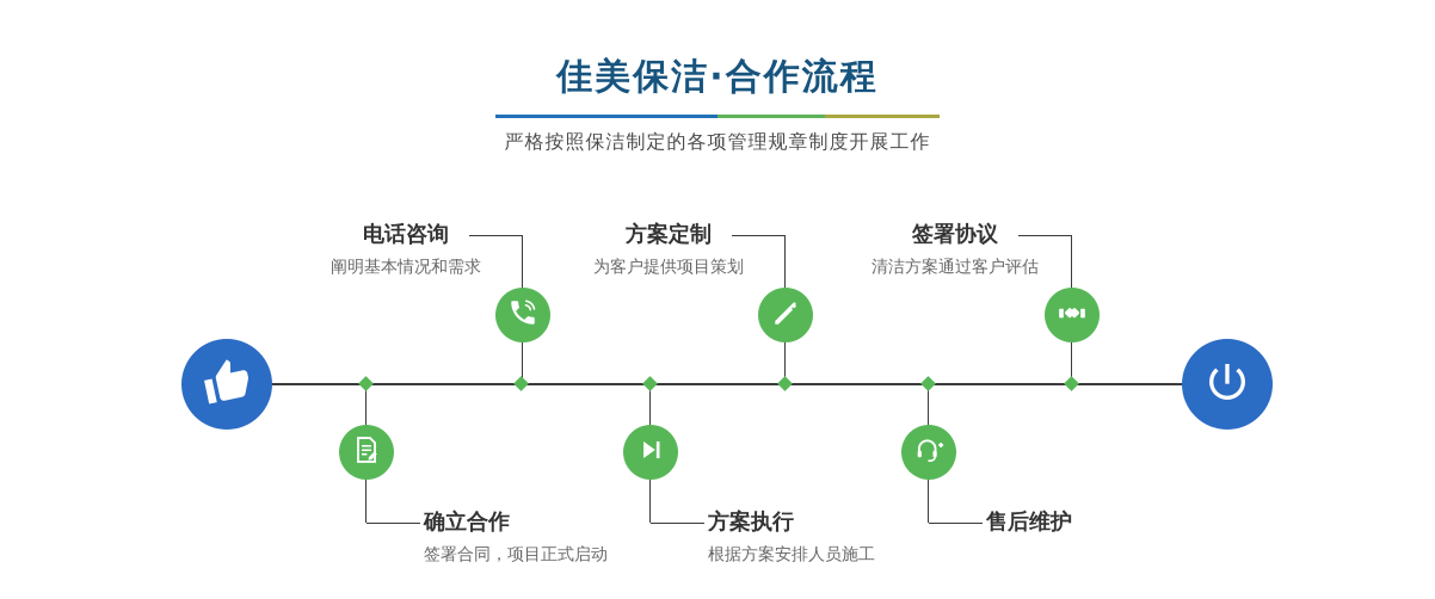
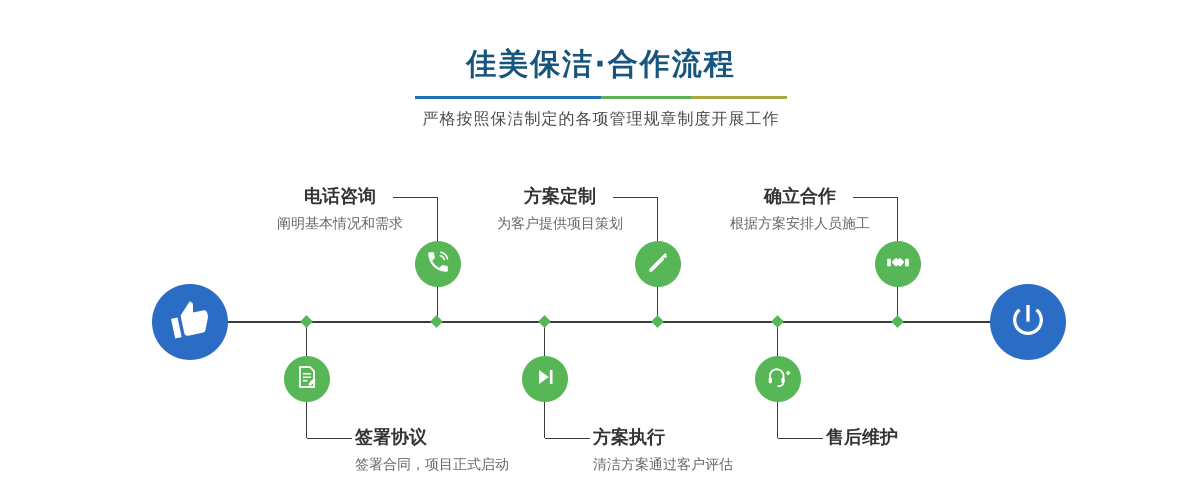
  佳美保洁·合作流程
  严格按照保洁制定的各项管理规章制度开展工作
  电话咨询
  阐明基本情况和需求
  方案定制
  为客户提供项目策划
- 签署协议
+ 确立合作
- 清洁方案通过客户评估
+ 根据方案安排人员施工
- 确立合作
+ 签署协议
  签署合同，项目正式启动
  方案执行
- 根据方案安排人员施工
+ 清洁方案通过客户评估
  售后维护
